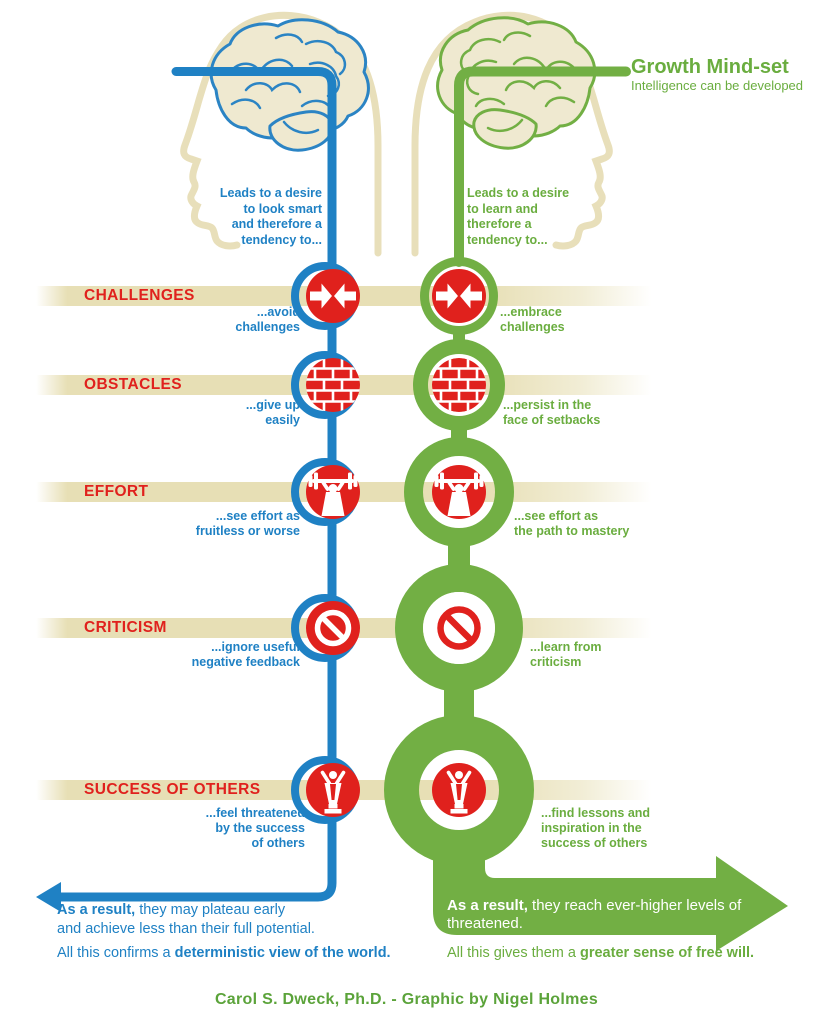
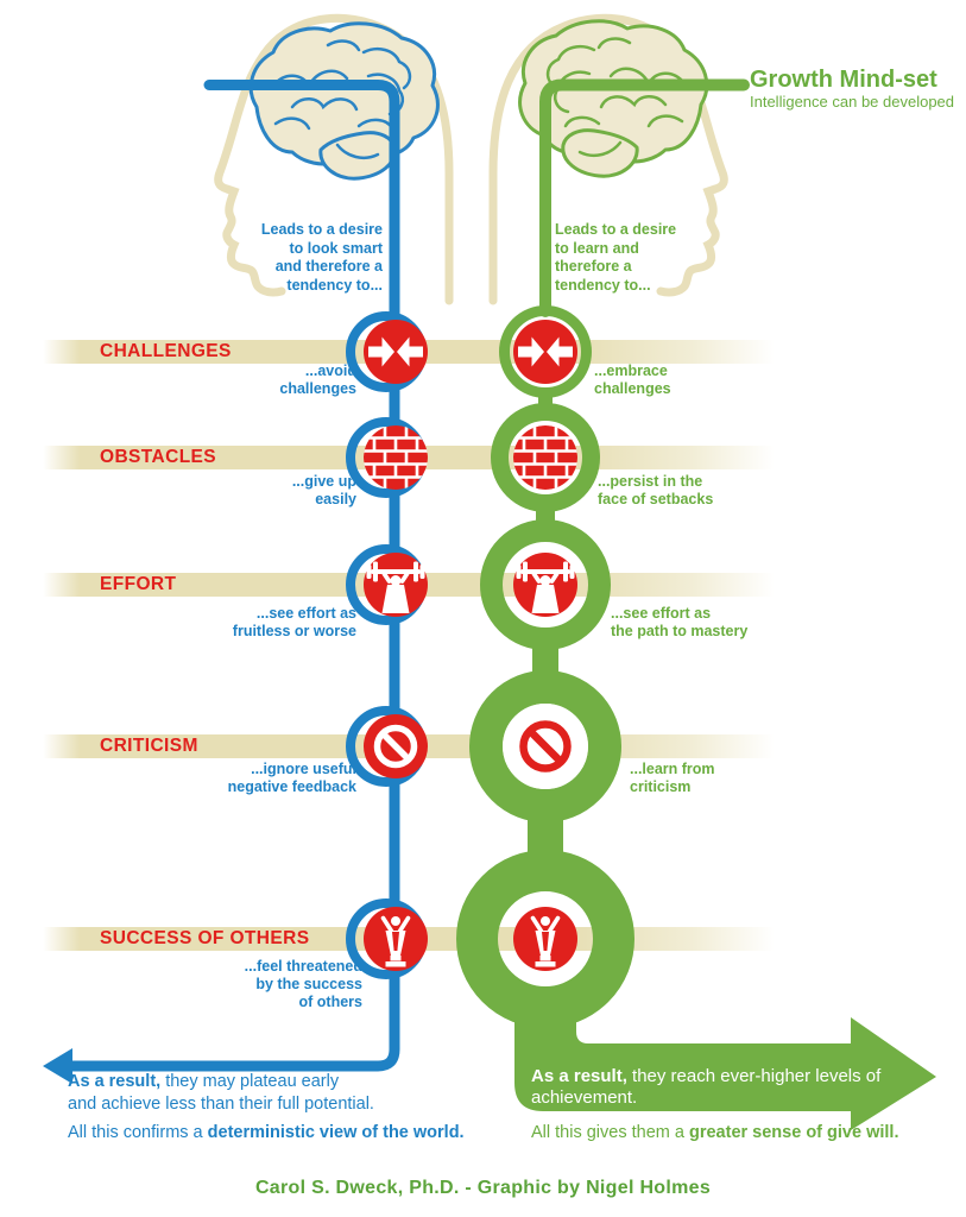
  Growth Mind-set
  Intelligence can be developed
  Leads to a desire
  to look smart
  and therefore a
  tendency to...
  Leads to a desire
  to learn and
  therefore a
  tendency to...
  CHALLENGES
  OBSTACLES
  EFFORT
  CRITICISM
  SUCCESS OF OTHERS
  ...avoid
  challenges
  ...give up
  easily
  ...see effort as
  fruitless or worse
  ...ignore useful
  negative feedback
  ...feel threatened
  by the success
  of others
  ...embrace
  challenges
  ...persist in the
  face of setbacks
  ...see effort as
  the path to mastery
  ...learn from
  criticism
- ...find lessons and
- inspiration in the
- success of others
  As a result, they may plateau early
  and achieve less than their full potential.
  All this confirms a deterministic view of the world.
- As a result, they reach ever-higher levels of threatened.
+ As a result, they reach ever-higher levels of achievement.
- All this gives them a greater sense of free will.
+ All this gives them a greater sense of give will.
  Carol S. Dweck, Ph.D. - Graphic by Nigel Holmes
